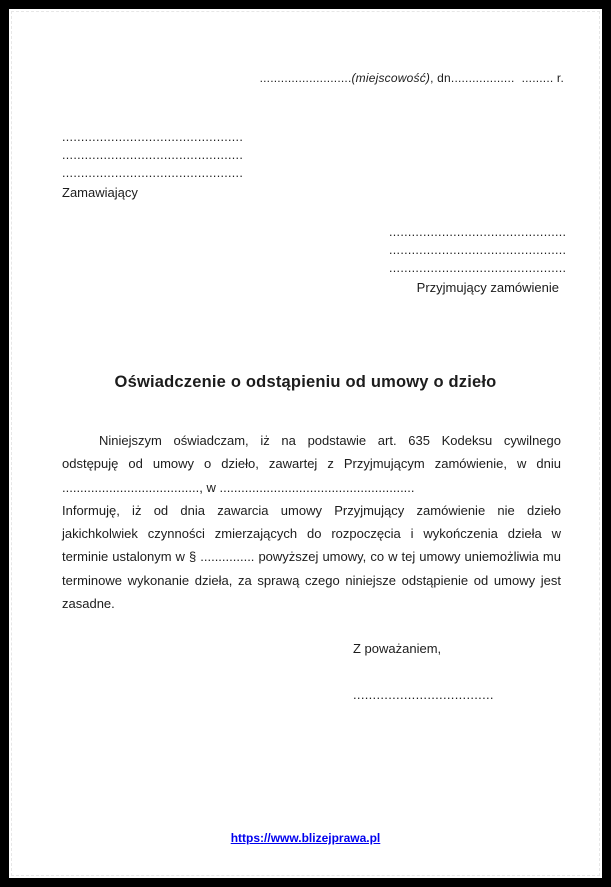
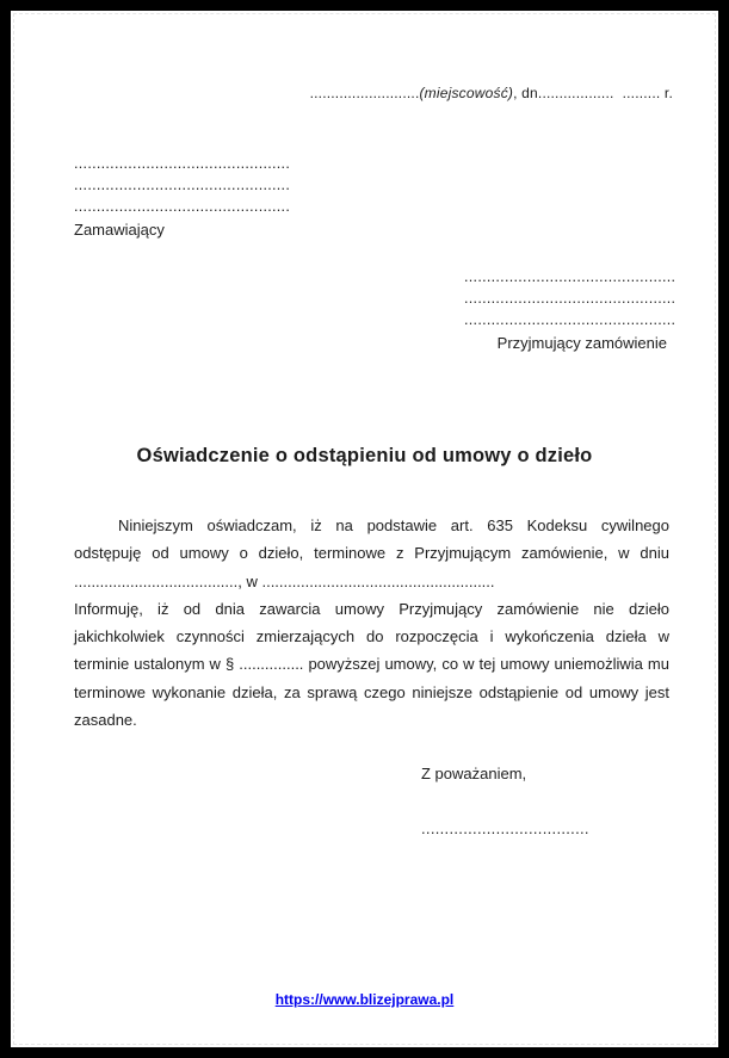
  ..........................(miejscowość), dn.................. ......... r.
  ................................................
  ................................................
  ................................................
  Zamawiający
  ...............................................
  ...............................................
  ...............................................
  Przyjmujący zamówienie
  Oświadczenie o odstąpieniu od umowy o dzieło
  Niniejszym oświadczam, iż na podstawie art. 635 Kodeksu cywilnego
- odstępuję od umowy o dzieło, zawartej z Przyjmującym zamówienie, w dniu
+ odstępuję od umowy o dzieło, terminowe z Przyjmującym zamówienie, w dniu
  ......................................, w ......................................................
  Informuję, iż od dnia zawarcia umowy Przyjmujący zamówienie nie dzieło
  jakichkolwiek czynności zmierzających do rozpoczęcia i wykończenia dzieła w
  terminie ustalonym w § ............... powyższej umowy, co w tej umowy uniemożliwia mu
  terminowe wykonanie dzieła, za sprawą czego niniejsze odstąpienie od umowy jest
  zasadne.
  Z poważaniem,
  ....................................
  https://www.blizejprawa.pl
